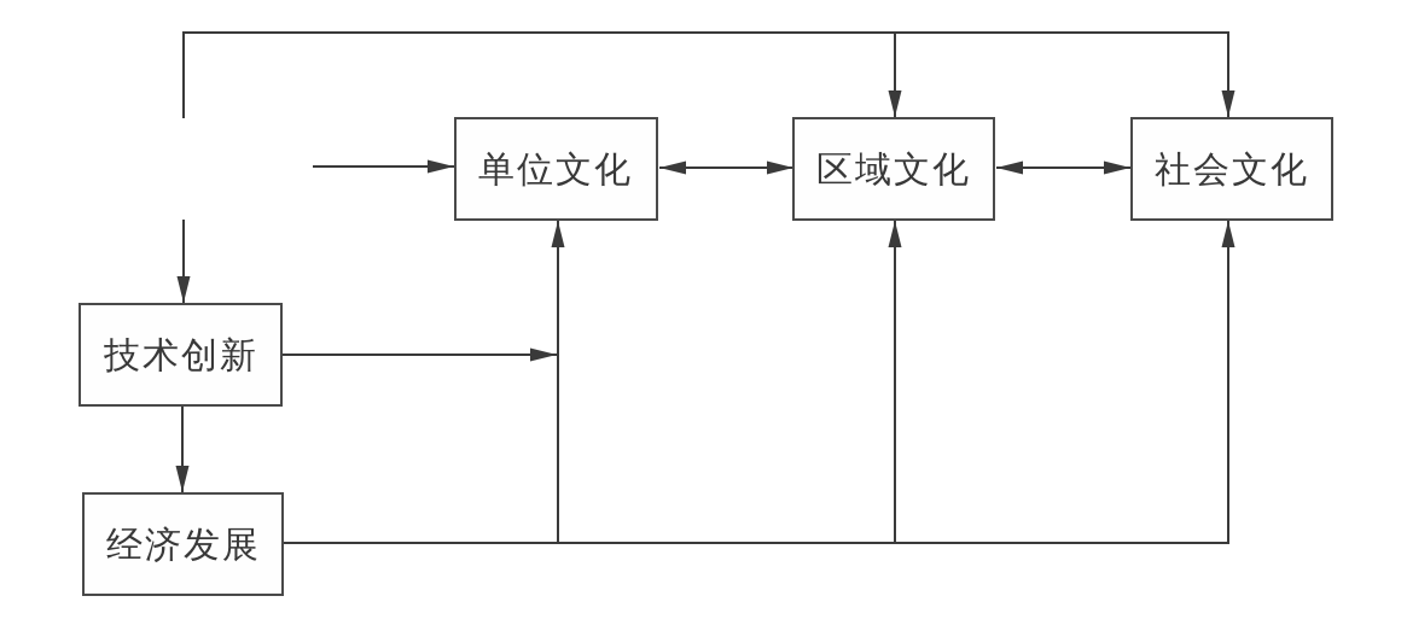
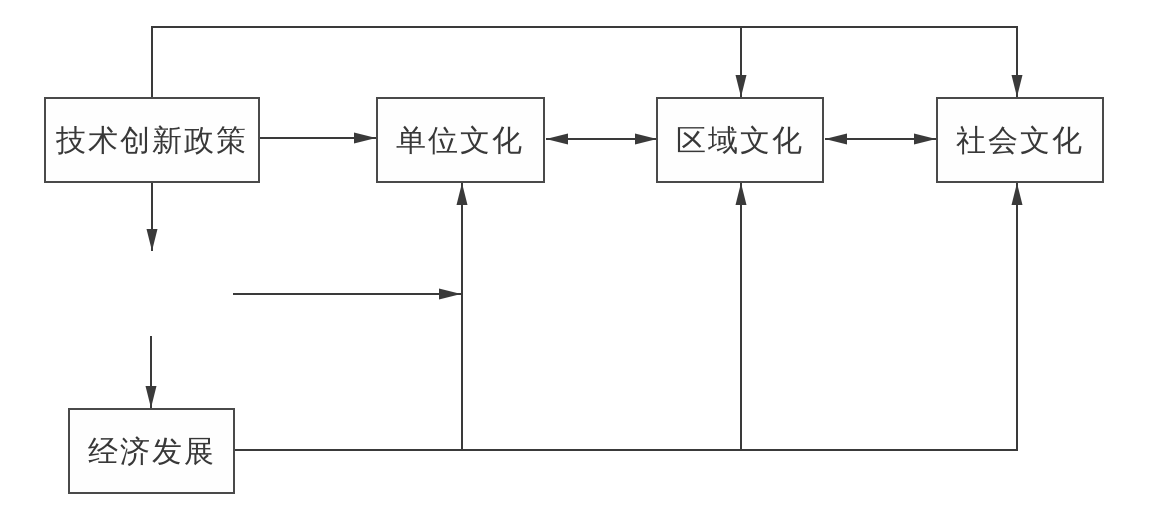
+ 技术创新政策
  单位文化
  区域文化
  社会文化
- 技术创新
  经济发展
